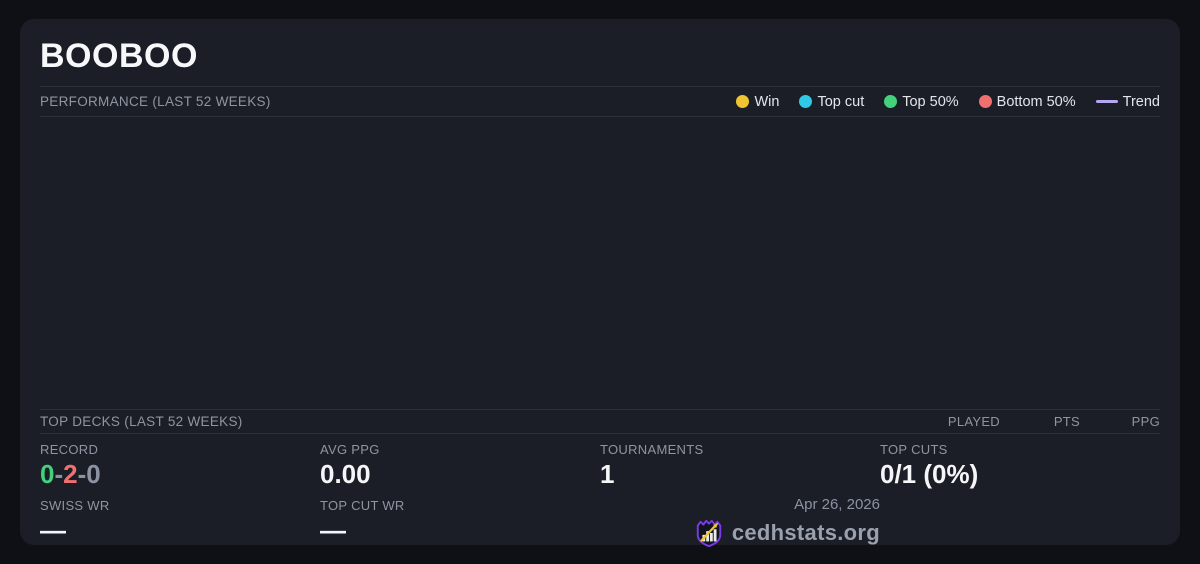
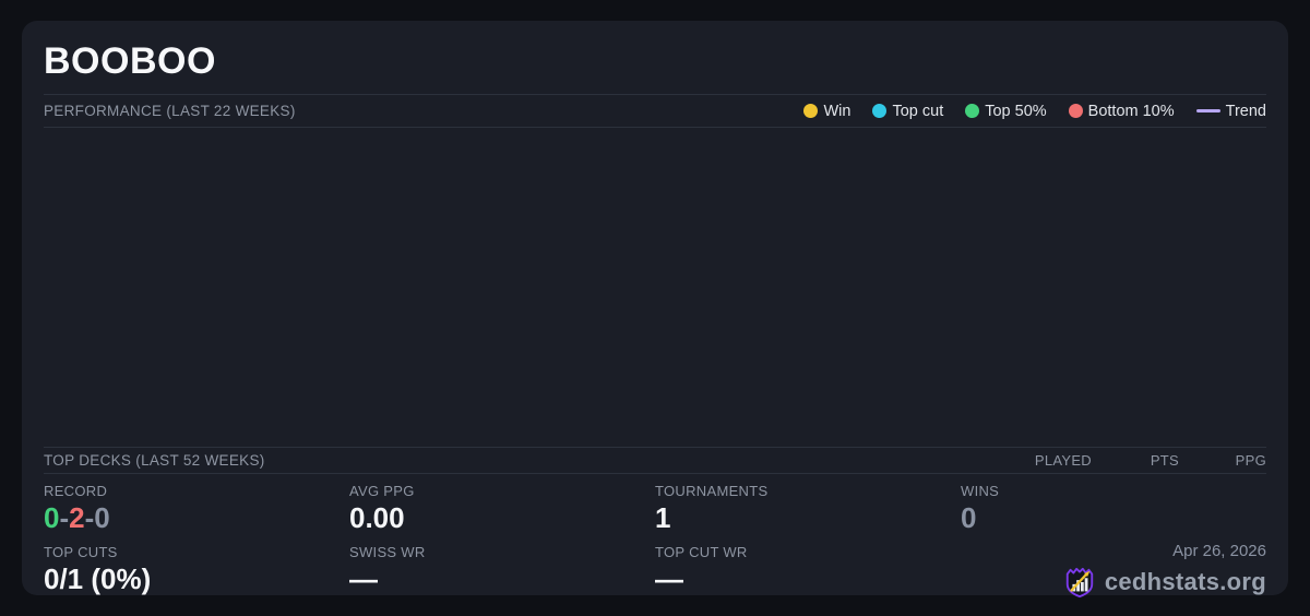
  BOOBOO
- PERFORMANCE (LAST 52 WEEKS)
+ PERFORMANCE (LAST 22 WEEKS)
  Win
  Top cut
  Top 50%
- Bottom 50%
+ Bottom 10%
  Trend
  TOP DECKS (LAST 52 WEEKS)
  PLAYED
  PTS
  PPG
  RECORD
  0-2-0
  AVG PPG
  0.00
  TOURNAMENTS
  1
+ WINS
+ 0
  TOP CUTS
  0/1 (0%)
  SWISS WR
  —
  TOP CUT WR
  —
  Apr 26, 2026
  cedhstats.org
